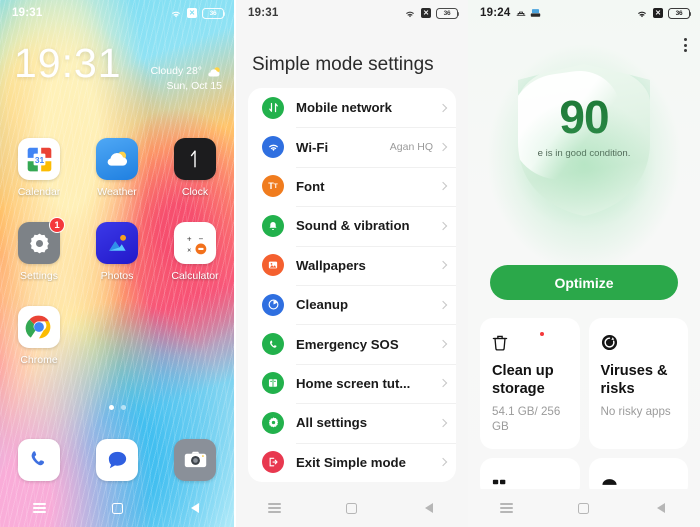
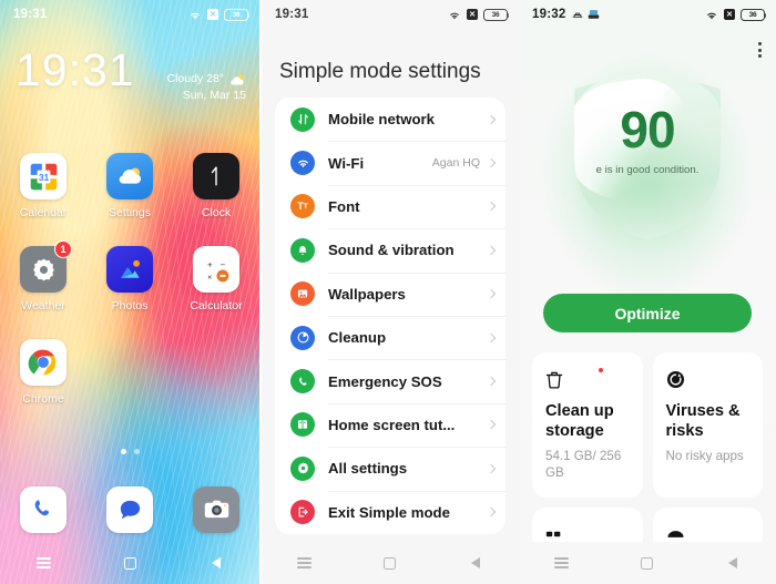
  19:31
  19:31
  Cloudy 28°
- Sun, Oct 15
+ Sun, Mar 15
  31
  Calendar
- Weather
+ Settings
  Clock
  1
- Settings
+ Weather
  Photos
  +
  −
  ×
  Calculator
  Chrome
  19:31
  Simple mode settings
  Mobile network
  Wi-Fi
  Agan HQ
  T
  Font
  Sound & vibration
  Wallpapers
  Cleanup
  Emergency SOS
  Home screen tut...
  All settings
  Exit Simple mode
- 19:24
+ 19:32
  Optimize
  Clean up storage
  54.1 GB/ 256 GB
  Viruses & risks
  No risky apps
